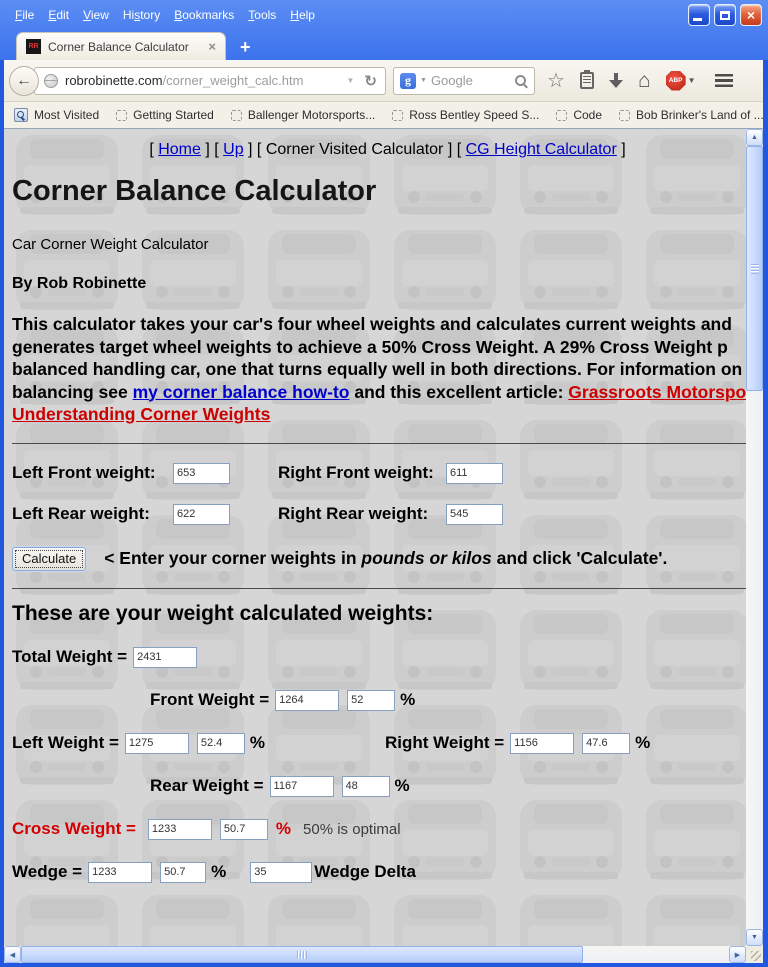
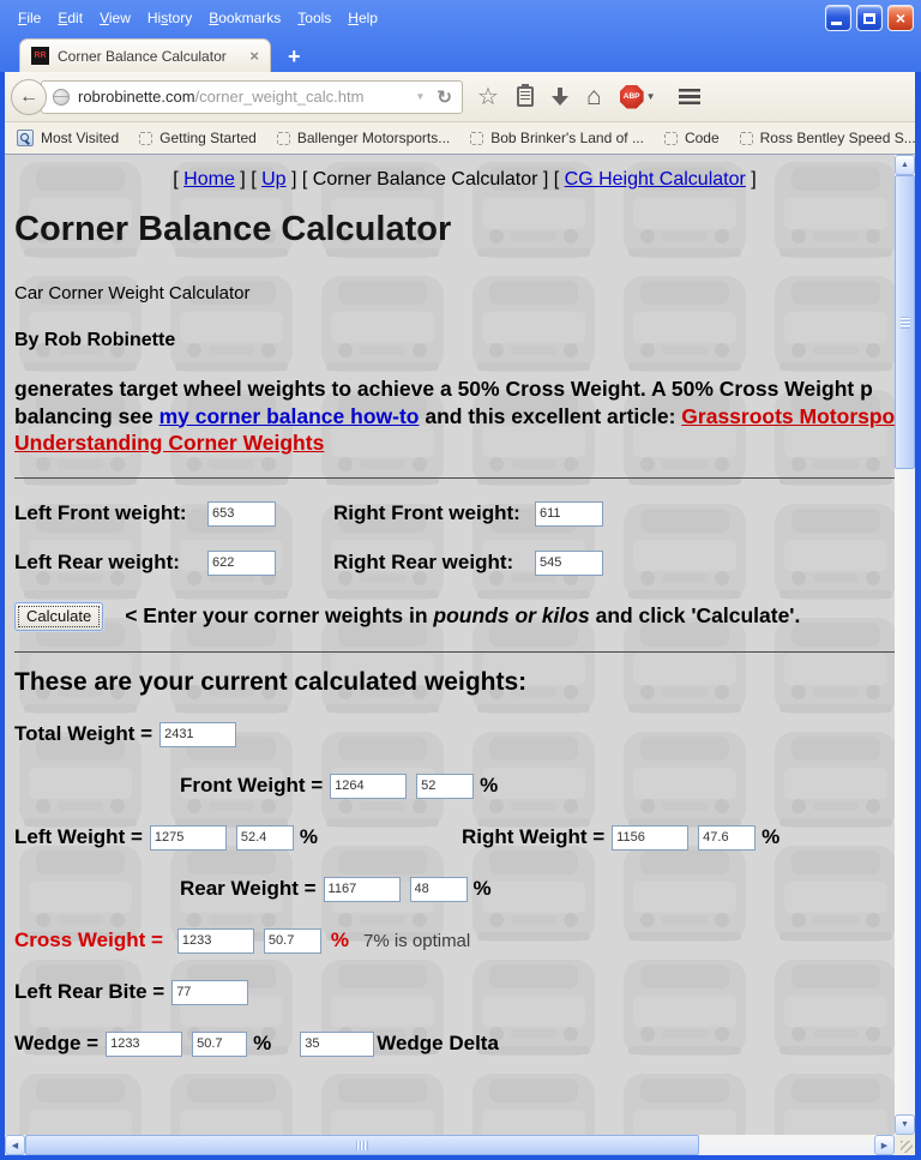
  File
  Edit
  View
  History
  Bookmarks
  Tools
  Help
  ×
  Corner Balance Calculator
  ×
  +
  ←
  robrobinette.com/corner_weight_calc.htm
  ▼
  ↻
- g
- Google
  ☆
  ⌂
  ▼
  Most Visited
  Getting Started
  Ballenger Motorsports...
- Ross Bentley Speed S...
+ Bob Brinker's Land of ...
  Code
- Bob Brinker's Land of ...
+ Ross Bentley Speed S...
- [ Home ] [ Up ] [ Corner Visited Calculator ] [ CG Height Calculator ]
+ [ Home ] [ Up ] [ Corner Balance Calculator ] [ CG Height Calculator ]
  Corner Balance Calculator
  Car Corner Weight Calculator
  By Rob Robinette
- This calculator takes your car's four wheel weights and calculates current weights and
- generates target wheel weights to achieve a 50% Cross Weight. A 29% Cross Weight p
+ generates target wheel weights to achieve a 50% Cross Weight. A 50% Cross Weight p
- balanced handling car, one that turns equally well in both directions. For information on
  balancing see my corner balance how-to and this excellent article: Grassroots Motorspo
  Understanding Corner Weights
  Left Front weight:
  653
  Right Front weight:
  611
  Left Rear weight:
  622
  Right Rear weight:
  545
  Calculate
  < Enter your corner weights in pounds or kilos and click 'Calculate'.
- These are your weight calculated weights:
+ These are your current calculated weights:
  Total Weight =
  2431
  Front Weight =
  1264
  52
  %
  Left Weight =
  1275
  52.4
  %
  Right Weight =
  1156
  47.6
  %
  Rear Weight =
  1167
  48
  %
  Cross Weight =
  1233
  50.7
  %
- 50% is optimal
+ 7% is optimal
+ Left Rear Bite =
+ 77
  Wedge =
  1233
  50.7
  %
  35
  Wedge Delta
